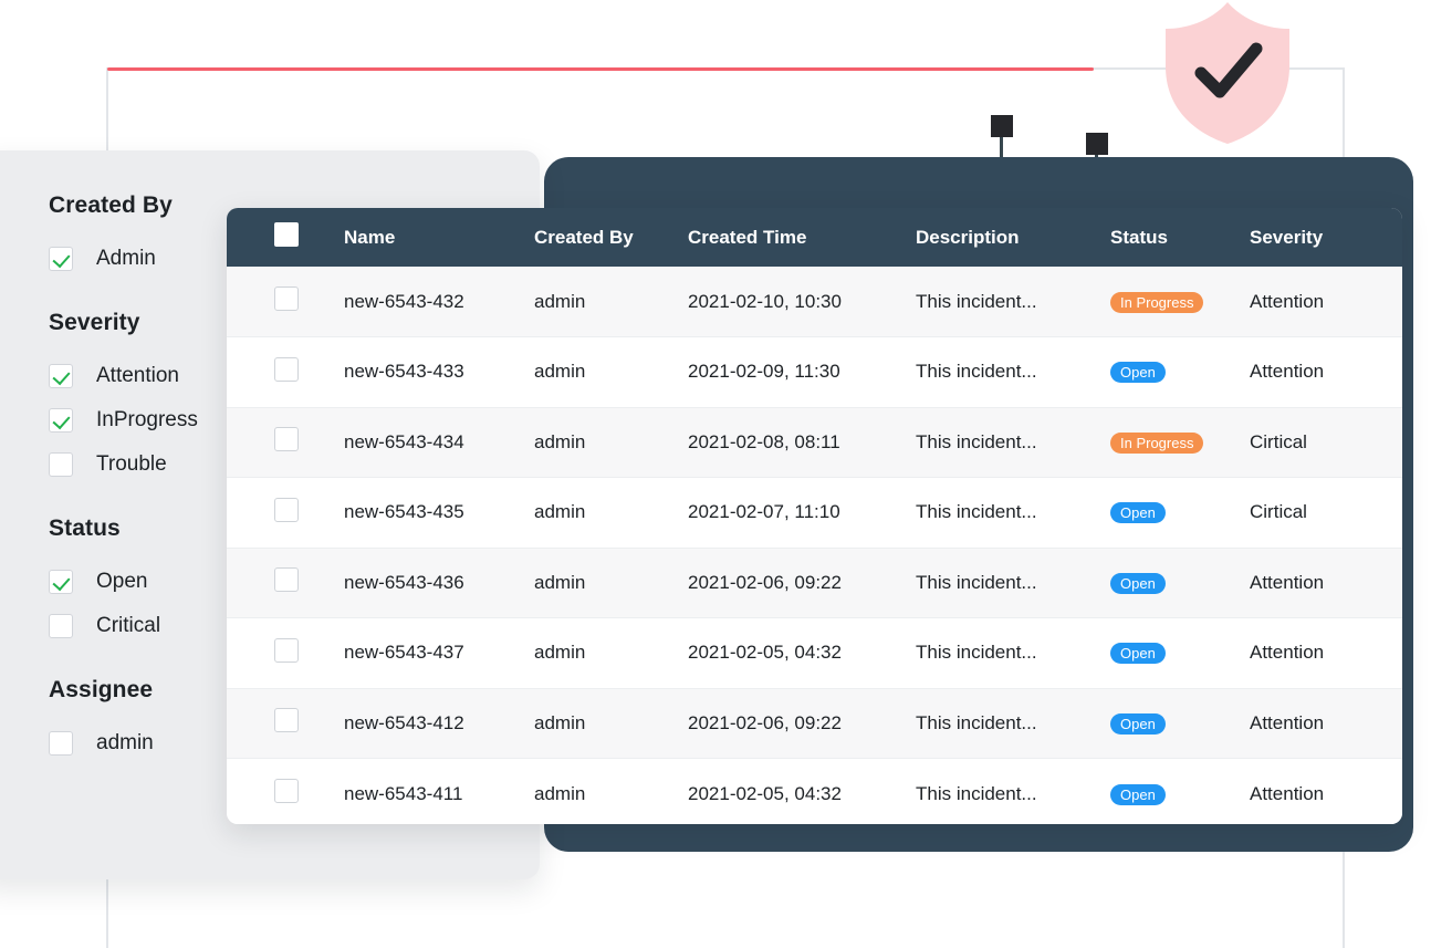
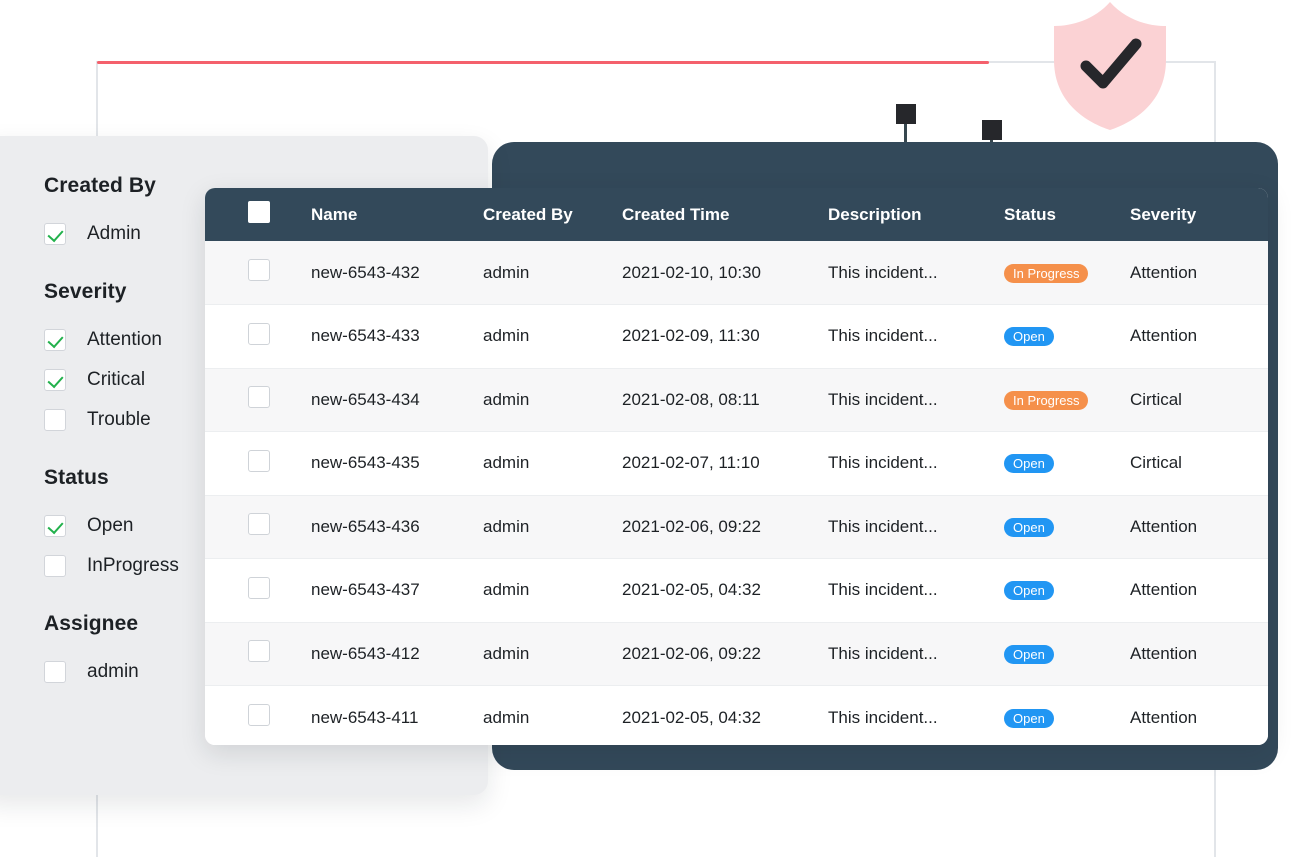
  Created By
  Admin
  Severity
  Attention
- InProgress
+ Critical
  Trouble
  Status
  Open
- Critical
+ InProgress
  Assignee
  admin
  	Name	Created By	Created Time	Description	Status	Severity
  	new-6543-432	admin	2021-02-10, 10:30	This incident...	In Progress	Attention
  	new-6543-433	admin	2021-02-09, 11:30	This incident...	Open	Attention
  	new-6543-434	admin	2021-02-08, 08:11	This incident...	In Progress	Cirtical
  	new-6543-435	admin	2021-02-07, 11:10	This incident...	Open	Cirtical
  	new-6543-436	admin	2021-02-06, 09:22	This incident...	Open	Attention
  	new-6543-437	admin	2021-02-05, 04:32	This incident...	Open	Attention
  	new-6543-412	admin	2021-02-06, 09:22	This incident...	Open	Attention
  	new-6543-411	admin	2021-02-05, 04:32	This incident...	Open	Attention
